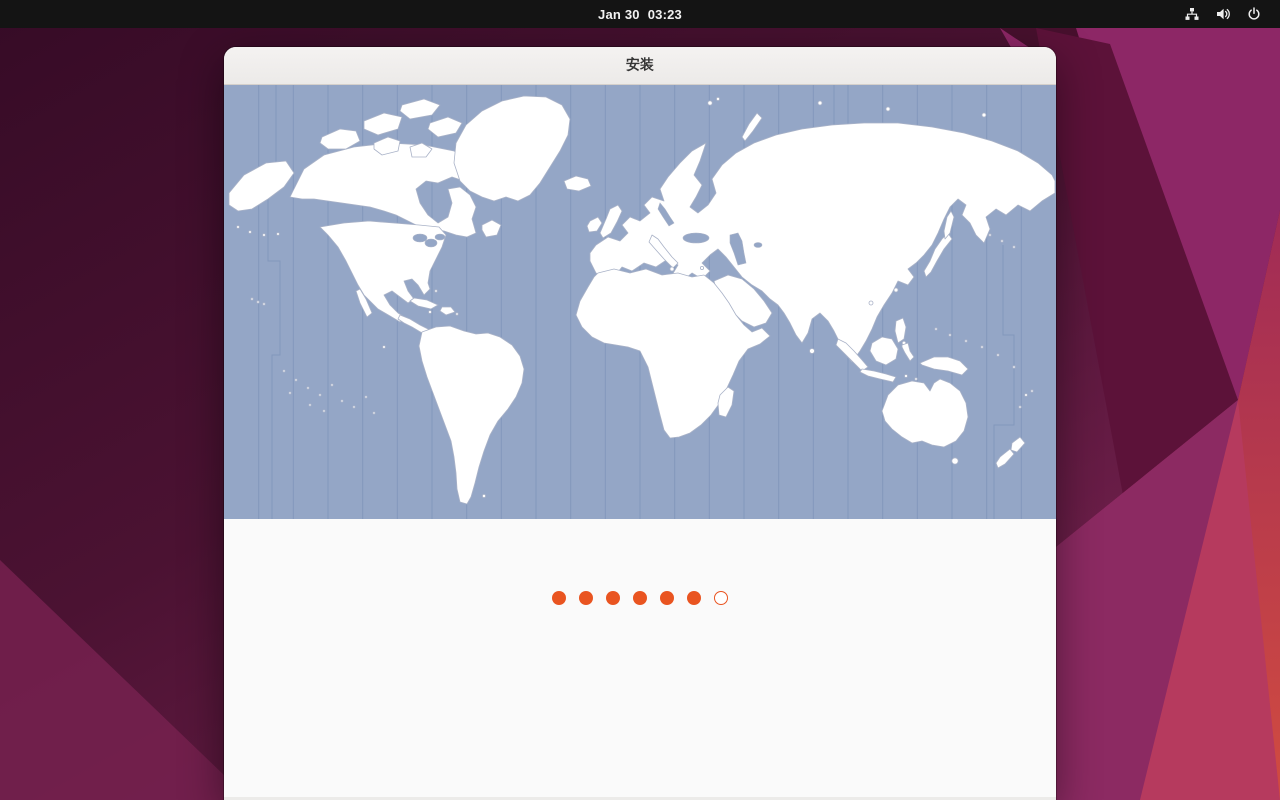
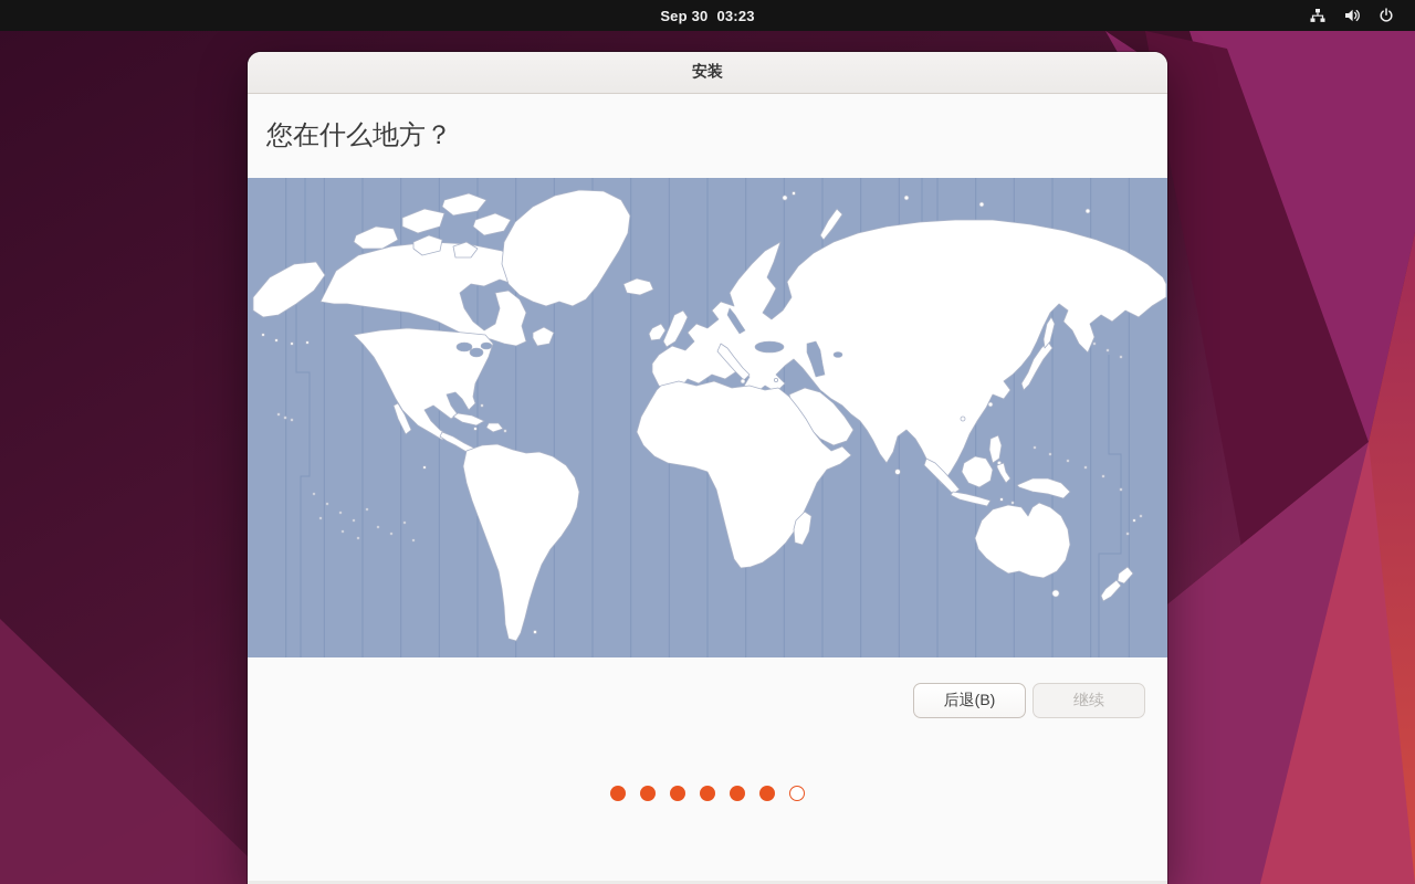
- Jan 30
+ Sep 30
  03:23
  安装
+ 您在什么地方？
+ 后退(B)
+ 继续
